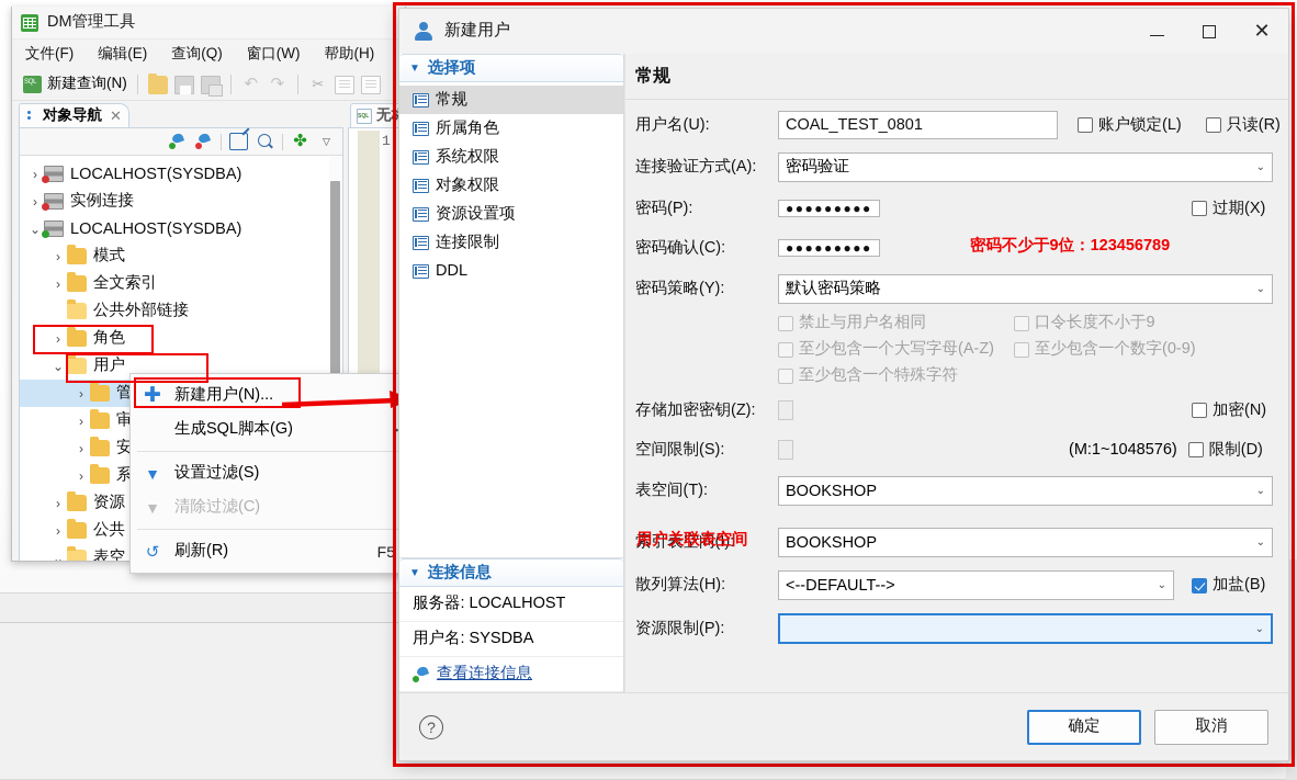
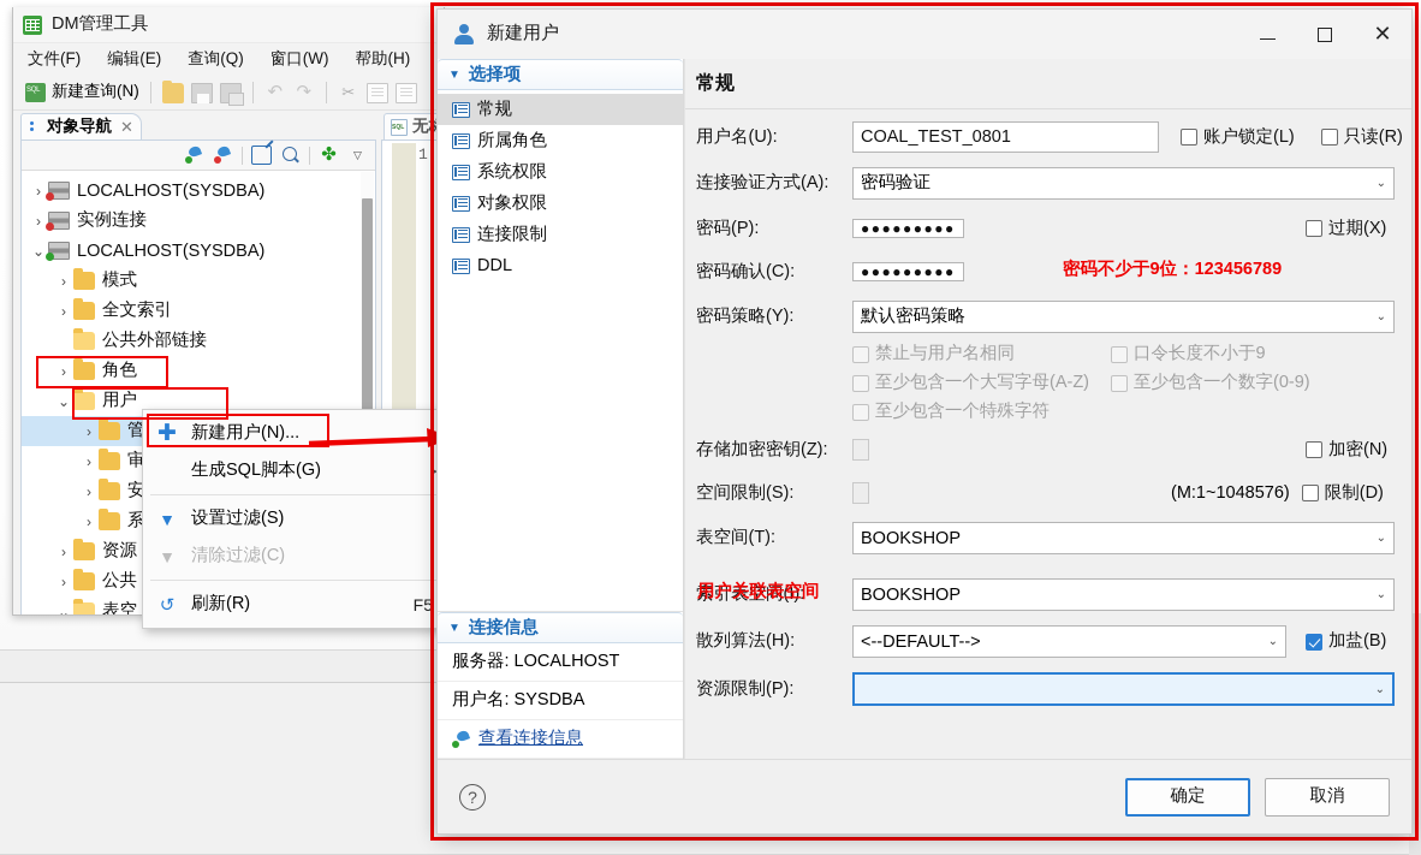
  DM管理工具
  文件(F)
  编辑(E)
  查询(Q)
  窗口(W)
  帮助(H)
  新建查询(N)
  ↶
  ↷
  ✂
  对象导航
  ✕
  1
  ✤
  ▽
  ›
  LOCALHOST(SYSDBA)
  ›
  实例连接
  ⌄
  LOCALHOST(SYSDBA)
  ›
  模式
  ›
  全文索引
  公共外部链接
  ›
  角色
  ⌄
  用户
  ›
  ›
  审
  ›
  安
  ›
  系
  ›
  资源
  ›
  公共
  ⌄
  表空
  ✚
  新建用户(N)...
  生成SQL脚本(G)
  ▸
  ▼
  设置过滤(S)
  ▼
  清除过滤(C)
  ↺
  刷新(R)
  F5
  新建用户
  ✕
  ▼
  选择项
  常规
  所属角色
  系统权限
  对象权限
- 资源设置项
  连接限制
  DDL
  ▼
  连接信息
  服务器: LOCALHOST
  用户名: SYSDBA
  查看连接信息
  常规
  用户名(U):
  COAL_TEST_0801
  账户锁定(L)
  只读(R)
  连接验证方式(A):
  密码验证
  ⌄
  密码(P):
  ●●●●●●●●●
  过期(X)
  密码确认(C):
  ●●●●●●●●●
  密码策略(Y):
  默认密码策略
  ⌄
  禁止与用户名相同
  口令长度不小于9
  至少包含一个大写字母(A-Z)
  至少包含一个数字(0-9)
  至少包含一个特殊字符
  存储加密密钥(Z):
  加密(N)
  空间限制(S):
  (M:1~1048576)
  限制(D)
  表空间(T):
  BOOKSHOP
  ⌄
  索引表空间(I):
  BOOKSHOP
  ⌄
  散列算法(H):
  <--DEFAULT-->
  ⌄
  加盐(B)
  资源限制(P):
  ⌄
  ?
  确定
  取消
  密码不少于9位：123456789
  用户关联表空间
